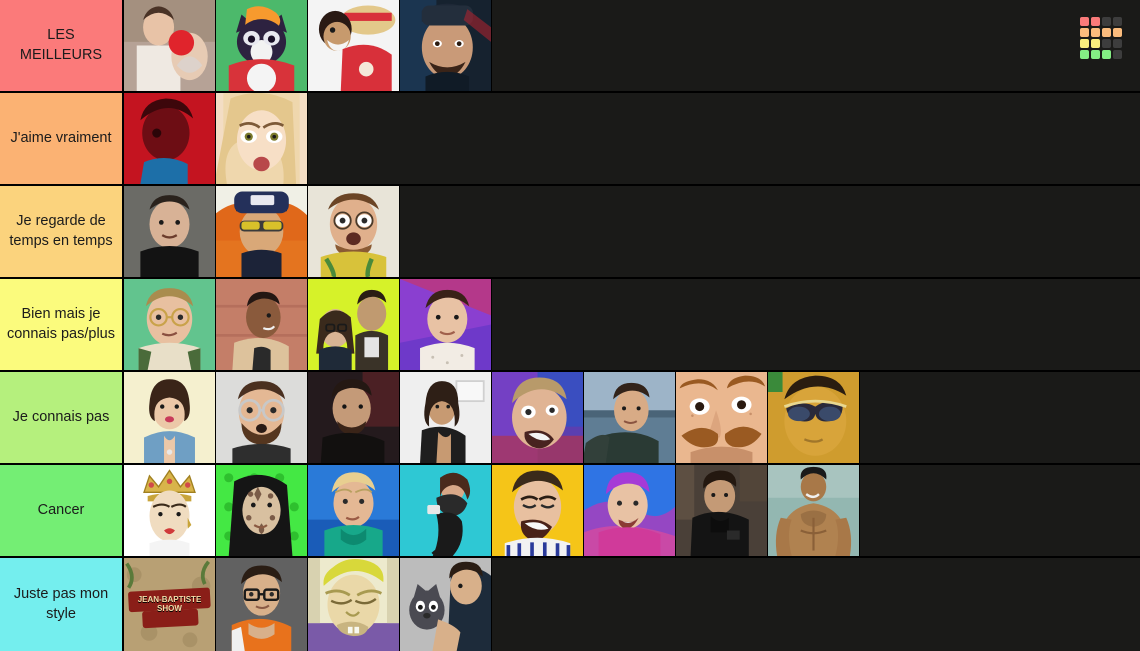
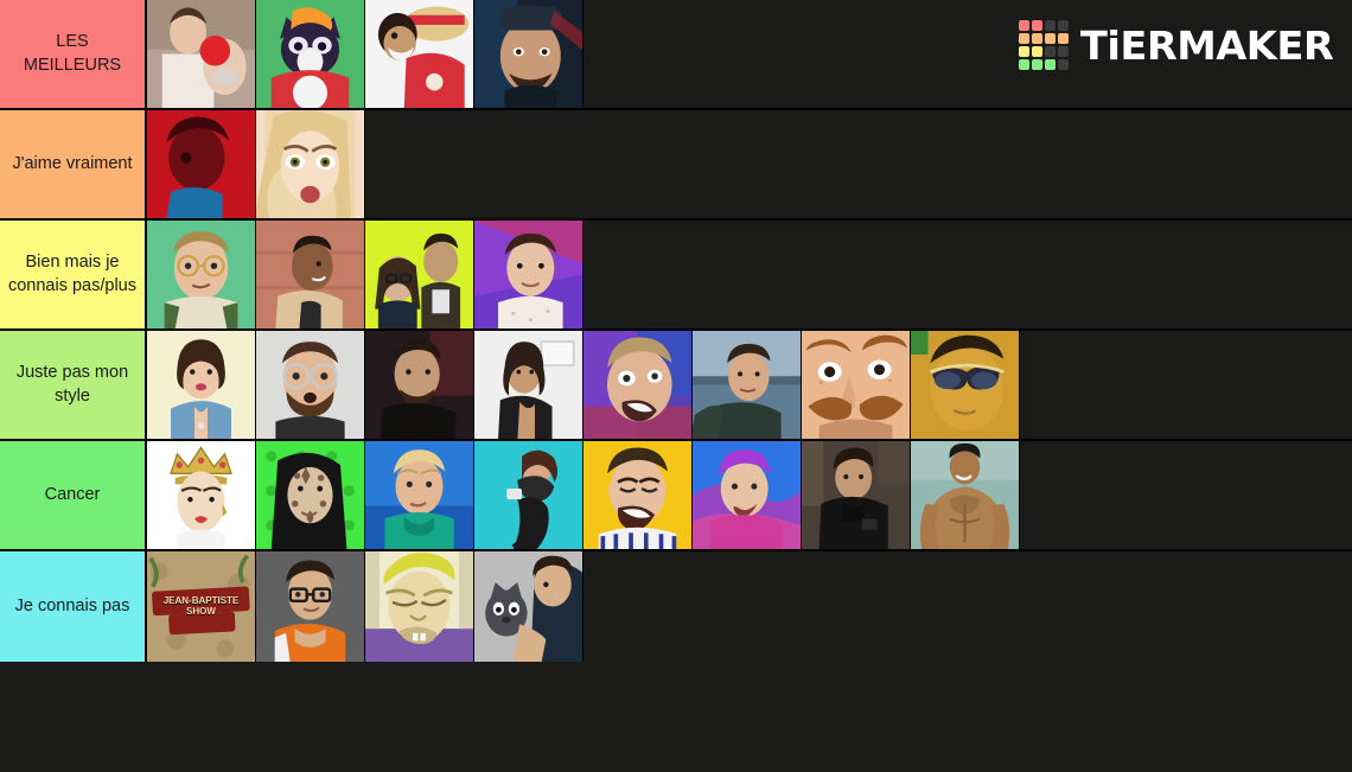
+ TiERMAKER
  LES MEILLEURS
  J'aime vraiment
- Je regarde de temps en temps
  Bien mais je connais pas/plus
- Je connais pas
+ Juste pas mon style
  Cancer
- Juste pas mon style
+ Je connais pas
  JEAN-BAPTISTE SHOW
